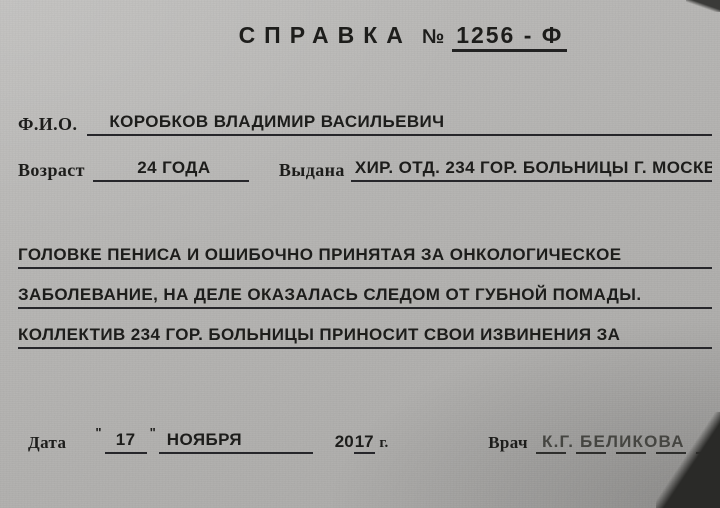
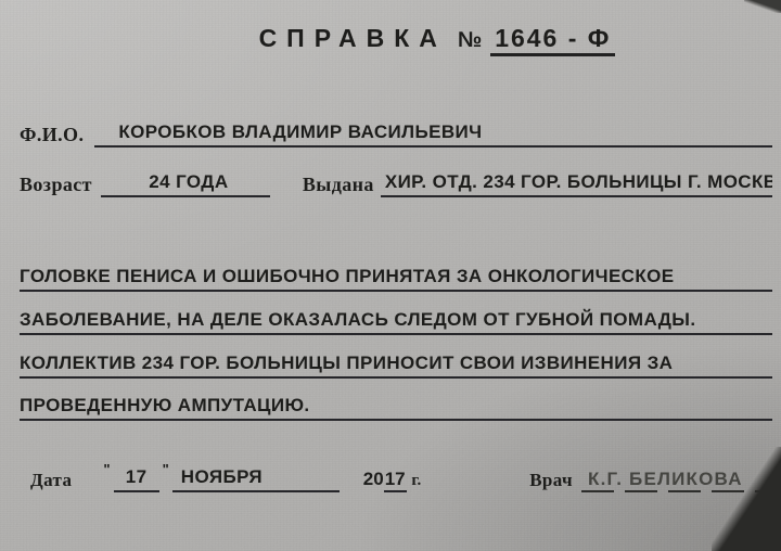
- СПРАВКА № 1256 - Ф
+ СПРАВКА № 1646 - Ф
  Ф.И.О.
  КОРОБКОВ ВЛАДИМИР ВАСИЛЬЕВИЧ
  Возраст
  24 ГОДА
  Выдана
  ХИР. ОТД. 234 ГОР. БОЛЬНИЦЫ Г. МОСКВ
  ГОЛОВКЕ ПЕНИСА И ОШИБОЧНО ПРИНЯТАЯ ЗА ОНКОЛОГИЧЕСКОЕ
  ЗАБОЛЕВАНИЕ, НА ДЕЛЕ ОКАЗАЛАСЬ СЛЕДОМ ОТ ГУБНОЙ ПОМАДЫ.
  КОЛЛЕКТИВ 234 ГОР. БОЛЬНИЦЫ ПРИНОСИТ СВОИ ИЗВИНЕНИЯ ЗА
+ ПРОВЕДЕННУЮ АМПУТАЦИЮ.
  Дата
  "
  17
  "
  НОЯБРЯ
  2017 г.
  Врач
  К.Г. БЕЛИКО
